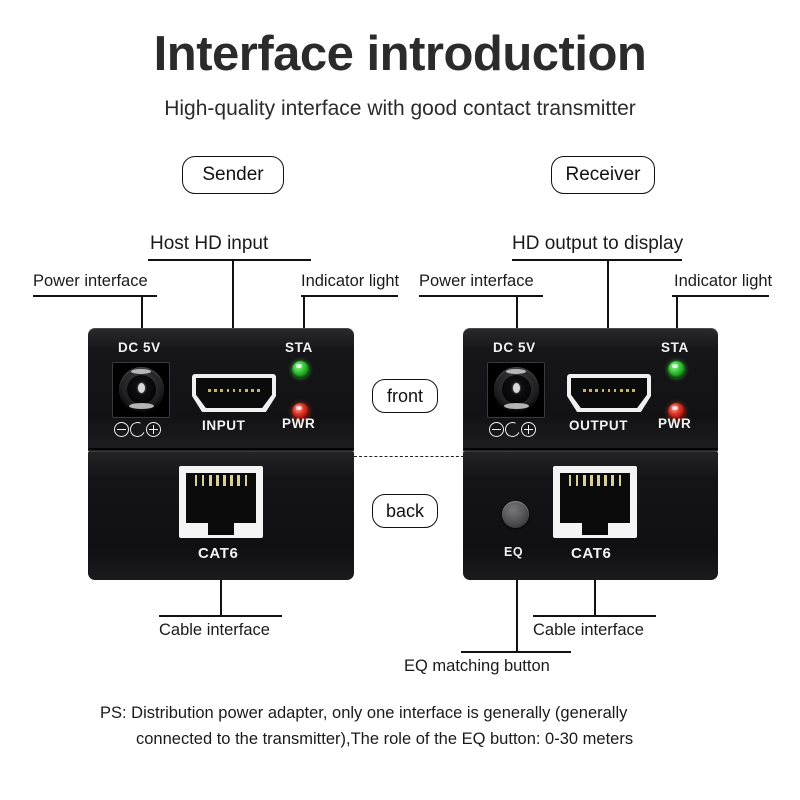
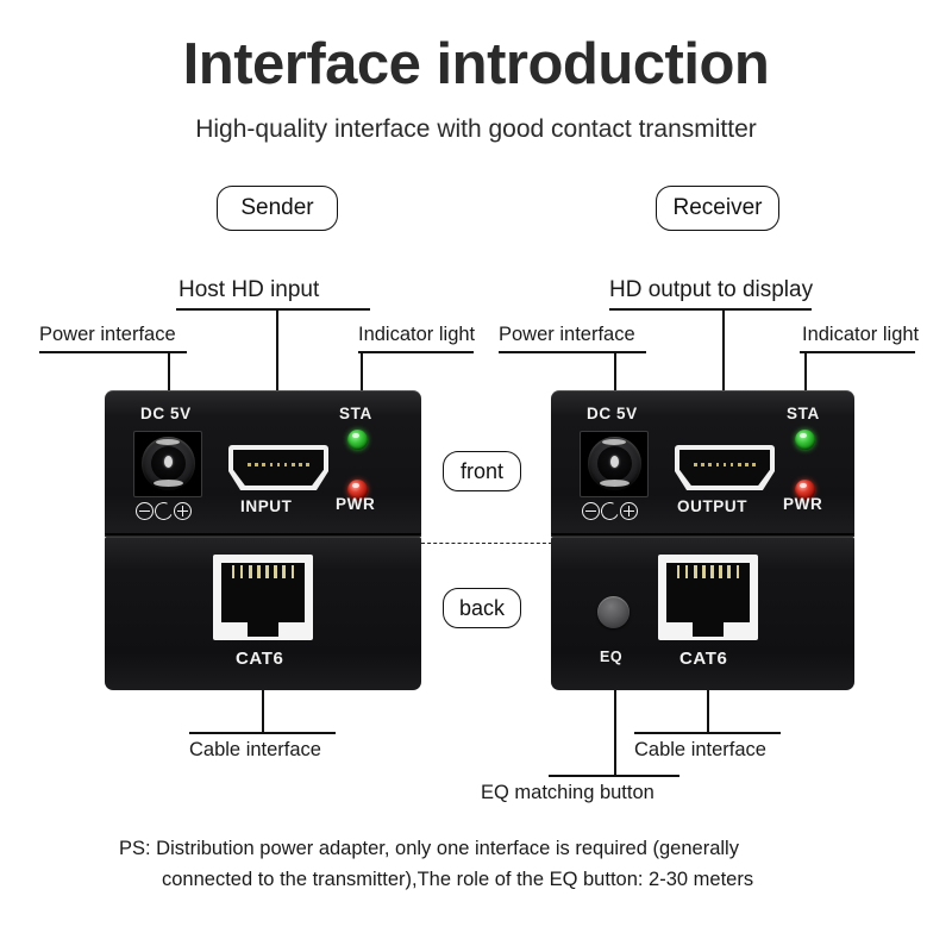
  Interface introduction
  High-quality interface with good contact transmitter
  Sender
  Receiver
  front
  back
  Host HD input
  Power interface
  Indicator light
  HD output to display
  Power interface
  Indicator light
  DC 5V
  INPUT
  STA
  PWR
  CAT6
  DC 5V
  OUTPUT
  STA
  PWR
  EQ
  CAT6
  Cable interface
  Cable interface
  EQ matching button
- PS: Distribution power adapter, only one interface is generally (generally
+ PS: Distribution power adapter, only one interface is required (generally
- connected to the transmitter),The role of the EQ button: 0-30 meters
+ connected to the transmitter),The role of the EQ button: 2-30 meters
